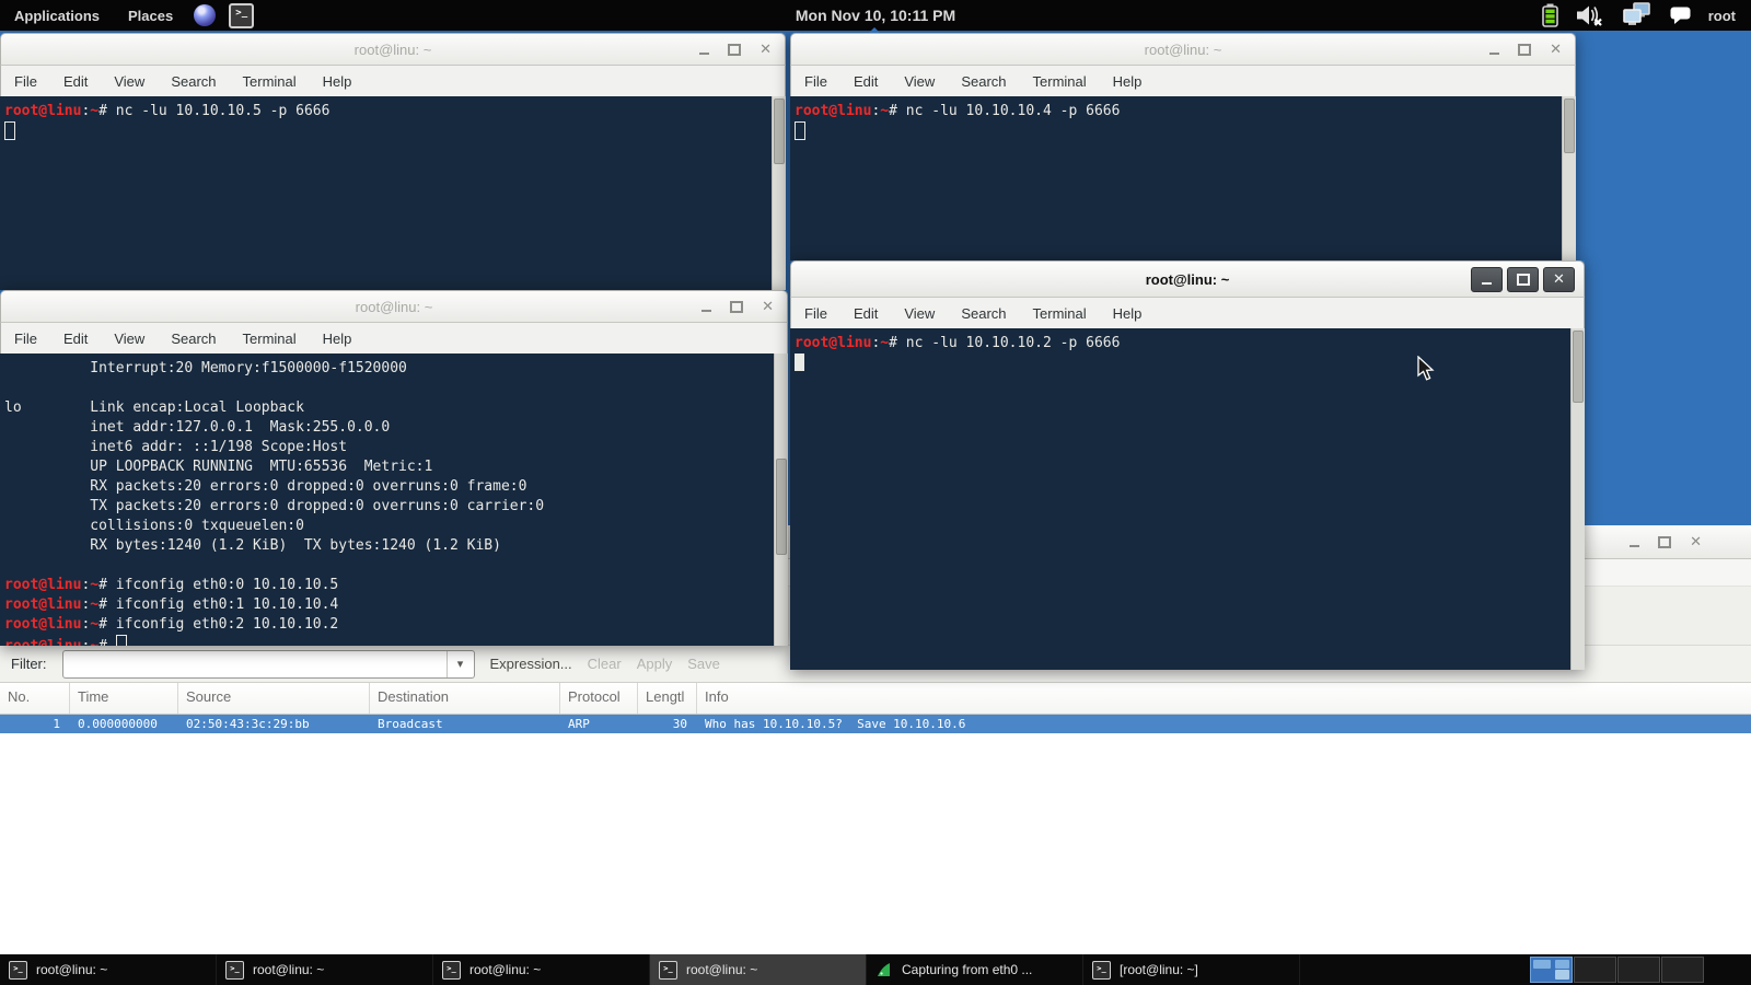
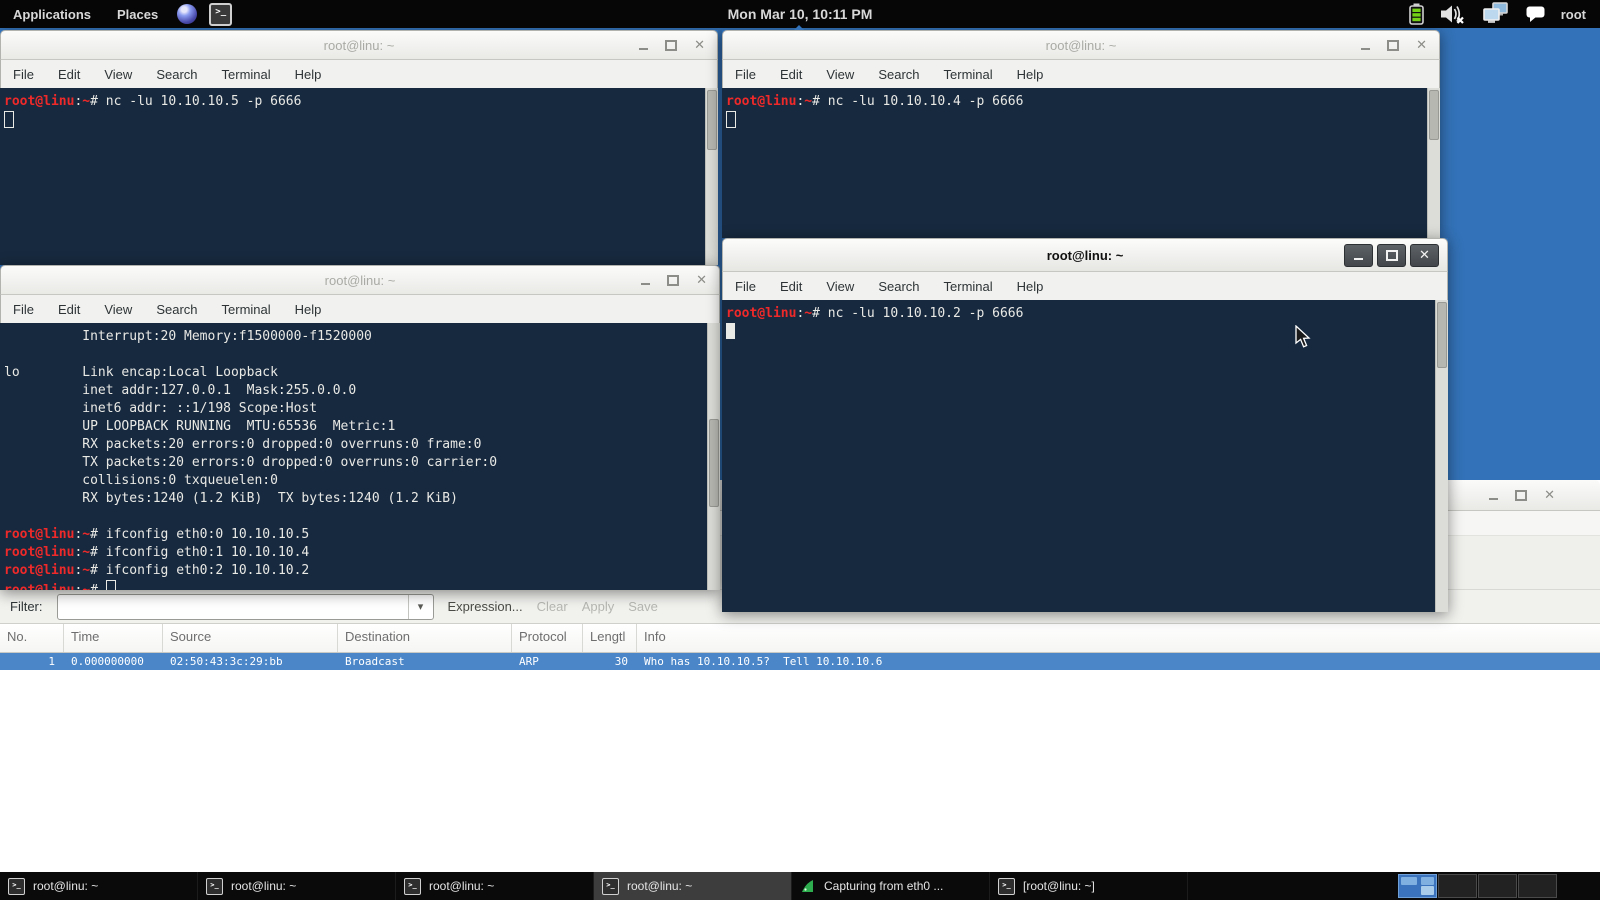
  ✕
  Filter:
  ▾
  Expression...
  Clear
  Apply
  Save
  No.
  Time
  Source
  Destination
  Protocol
  Lengtl
  Info
  1
  0.000000000
  02:50:43:3c:29:bb
  Broadcast
  ARP
  30
- Who has 10.10.10.5? Save 10.10.10.6
+ Who has 10.10.10.5? Tell 10.10.10.6
  root@linu: ~
  ✕
  File
  Edit
  View
  Search
  Terminal
  Help
  root@linu:~# nc -lu 10.10.10.5 -p 6666
  root@linu: ~
  ✕
  File
  Edit
  View
  Search
  Terminal
  Help
  root@linu:~# nc -lu 10.10.10.4 -p 6666
  root@linu: ~
  ✕
  File
  Edit
  View
  Search
  Terminal
  Help
  Interrupt:20 Memory:f1500000-f1520000
  lo Link encap:Local Loopback
  inet addr:127.0.0.1 Mask:255.0.0.0
  inet6 addr: ::1/198 Scope:Host
  UP LOOPBACK RUNNING MTU:65536 Metric:1
  RX packets:20 errors:0 dropped:0 overruns:0 frame:0
  TX packets:20 errors:0 dropped:0 overruns:0 carrier:0
  collisions:0 txqueuelen:0
  RX bytes:1240 (1.2 KiB) TX bytes:1240 (1.2 KiB)
  root@linu:~# ifconfig eth0:0 10.10.10.5
  root@linu:~# ifconfig eth0:1 10.10.10.4
  root@linu:~# ifconfig eth0:2 10.10.10.2
  root@linu: ~
  ✕
  File
  Edit
  View
  Search
  Terminal
  Help
  root@linu:~# nc -lu 10.10.10.2 -p 6666
  Applications
  Places
  >_
- Mon Nov 10, 10:11 PM
+ Mon Mar 10, 10:11 PM
  root
  >_
  root@linu: ~
  >_
  root@linu: ~
  >_
  root@linu: ~
  >_
  root@linu: ~
  Capturing from eth0 ...
  >_
  [root@linu: ~]
